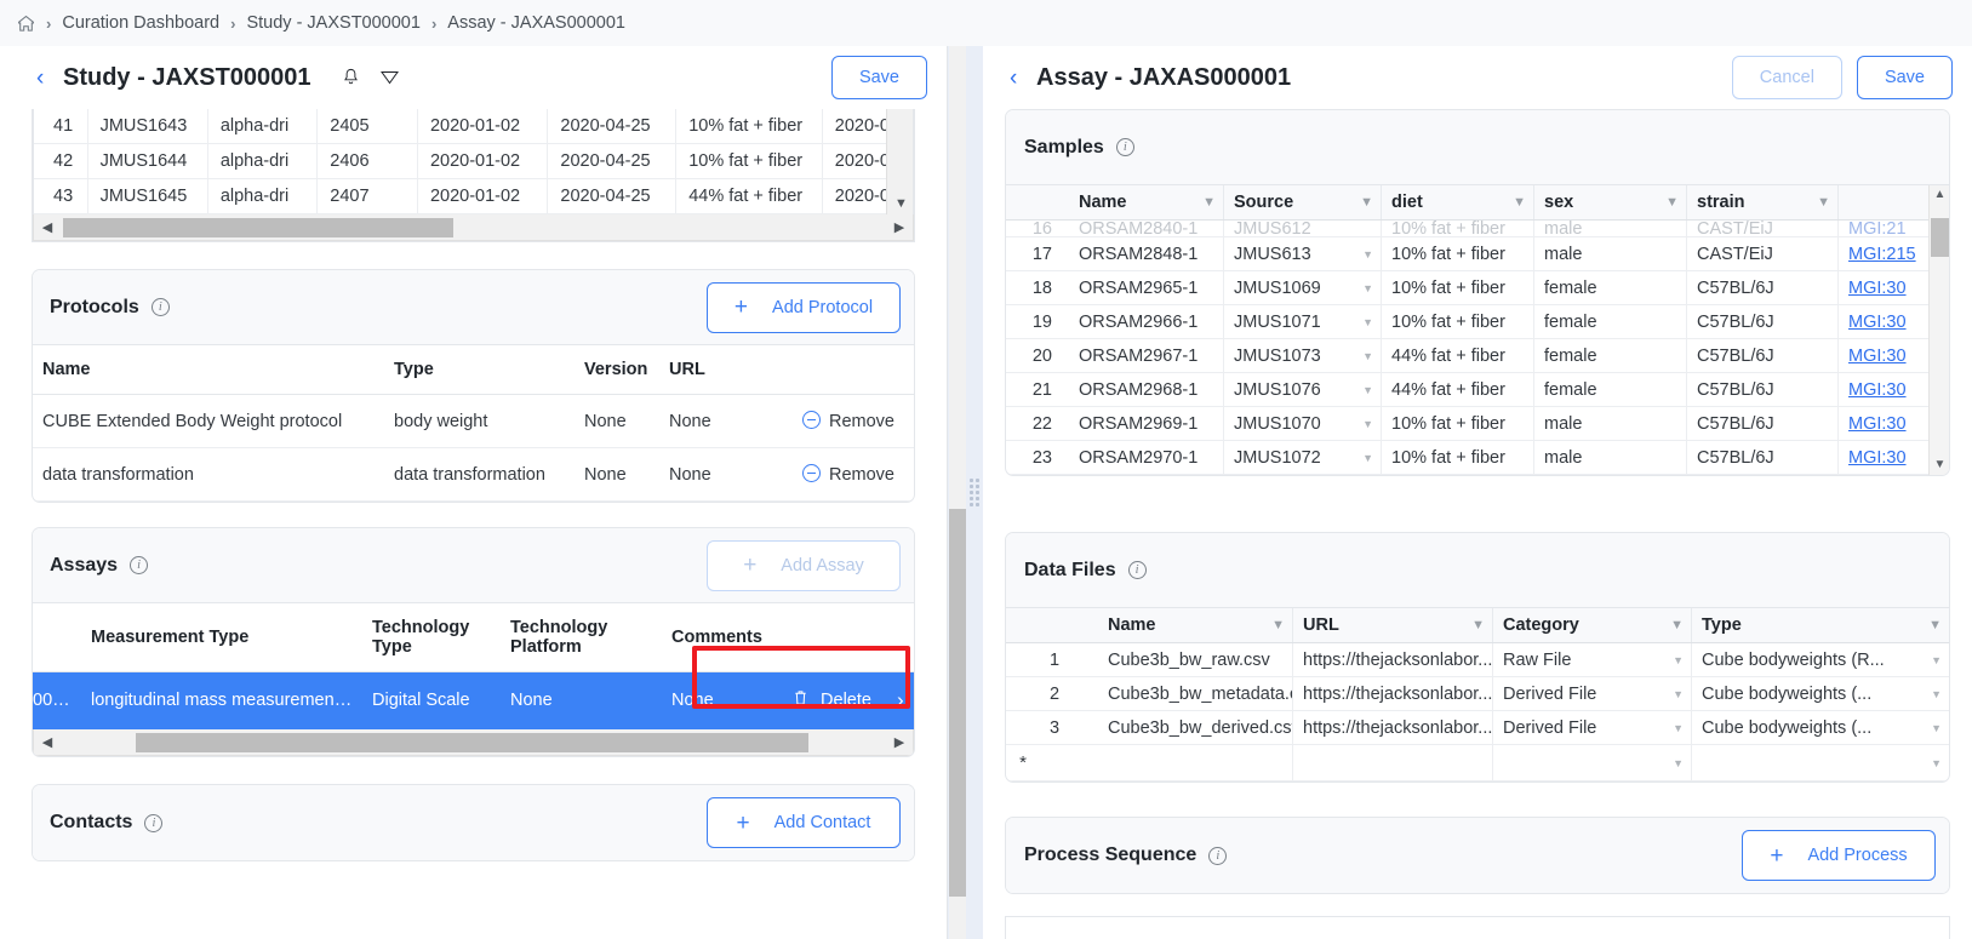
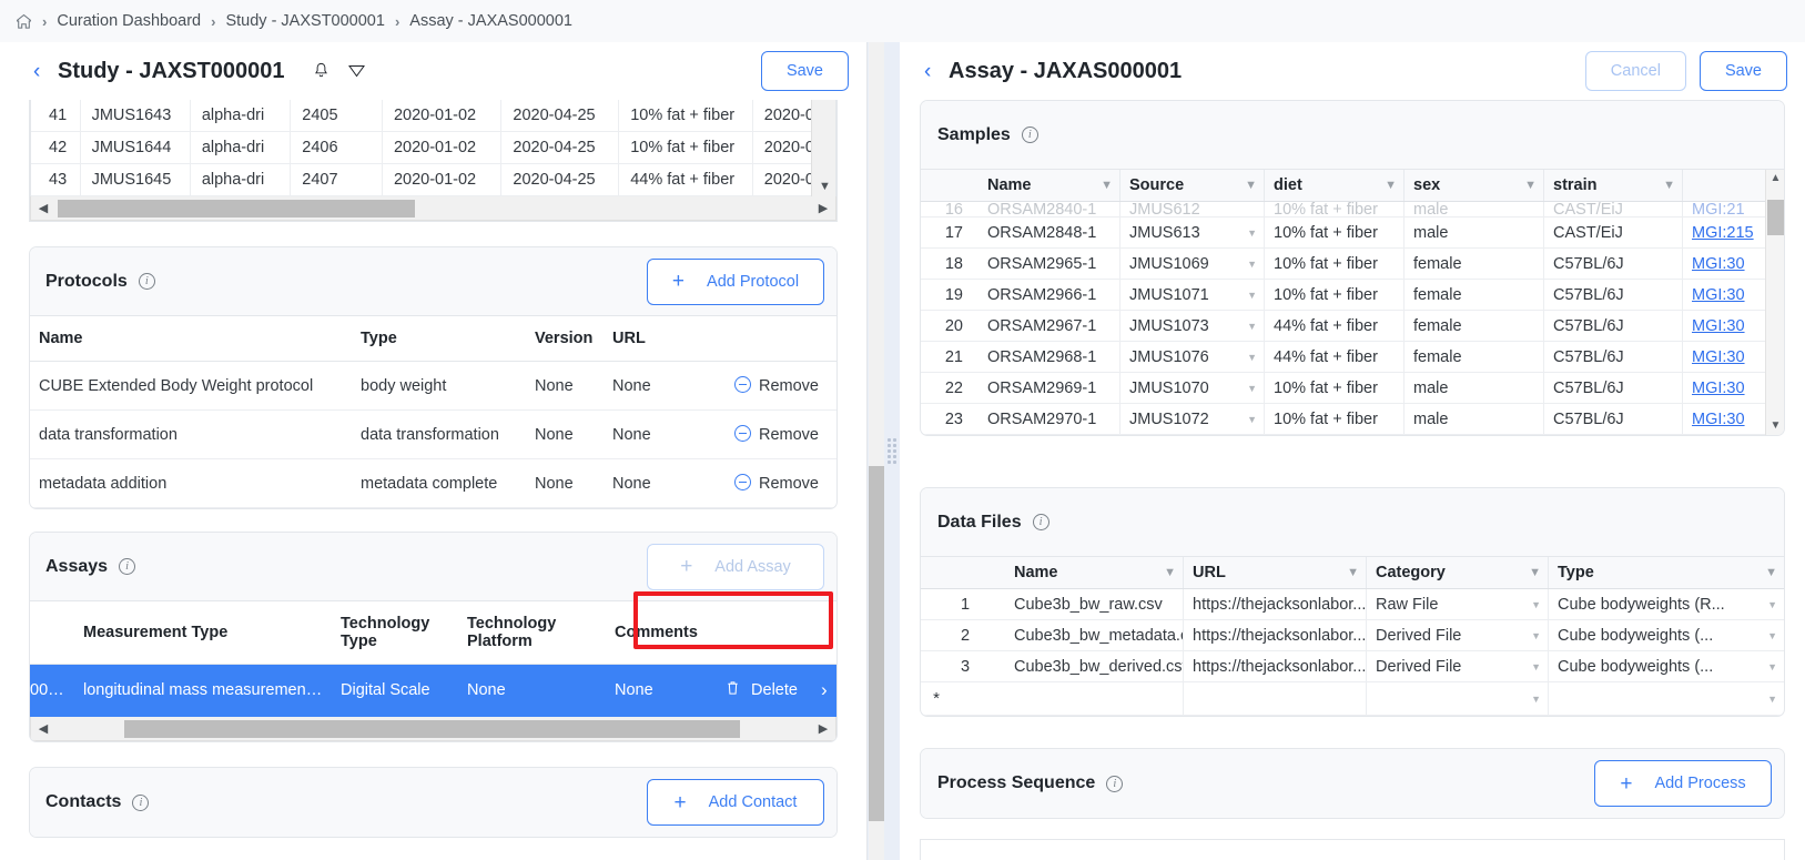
  ›
  Curation Dashboard
  ›
  Study - JAXST000001
  ›
  Assay - JAXAS000001
  ‹
  Study - JAXST000001
  Save
  41	JMUS1643	alpha-dri	2405	2020-01-02	2020-04-25	10% fat + fiber	2020-0
  42	JMUS1644	alpha-dri	2406	2020-01-02	2020-04-25	10% fat + fiber	2020-0
  43	JMUS1645	alpha-dri	2407	2020-01-02	2020-04-25	44% fat + fiber	2020-0
  ▼
  ◀
  ▶
  Protocols
  i
  +
  Add Protocol
  Name	Type	Version	URL
  CUBE Extended Body Weight protocol	body weight	None	None	Remove
  data transformation	data transformation	None	None	Remove
+ metadata addition	metadata complete	None	None	Remove
  Assays
  i
  +
  Add Assay
  	Measurement Type	Technology Type	Technology Platform	Comments
  0001	longitudinal mass measurement as	Digital Scale	None	None	Delete	›
  ◀
  ▶
  Contacts
  i
  +
  Add Contact
  ‹
  Assay - JAXAS000001
  Cancel
  Save
  Samples
  i
  Name
  ▼
  Source
  ▼
  diet
  ▼
  sex
  ▼
  strain
  ▼
  16
  ORSAM2840-1
  JMUS612
  10% fat + fiber
  male
  CAST/EiJ
  MGI:21
  17
  ORSAM2848-1
  JMUS613
  ▼
  10% fat + fiber
  male
  CAST/EiJ
  MGI:215
  18
  ORSAM2965-1
  JMUS1069
  ▼
  10% fat + fiber
  female
  C57BL/6J
  MGI:30
  19
  ORSAM2966-1
  JMUS1071
  ▼
  10% fat + fiber
  female
  C57BL/6J
  MGI:30
  20
  ORSAM2967-1
  JMUS1073
  ▼
  44% fat + fiber
  female
  C57BL/6J
  MGI:30
  21
  ORSAM2968-1
  JMUS1076
  ▼
  44% fat + fiber
  female
  C57BL/6J
  MGI:30
  22
  ORSAM2969-1
  JMUS1070
  ▼
  10% fat + fiber
  male
  C57BL/6J
  MGI:30
  23
  ORSAM2970-1
  JMUS1072
  ▼
  10% fat + fiber
  male
  C57BL/6J
  MGI:30
  ▲
  ▼
  Data Files
  i
  Name
  ▼
  URL
  ▼
  Category
  ▼
  Type
  ▼
  1
  Cube3b_bw_raw.csv
  https://thejacksonlabor...
  Raw File
  ▼
  Cube bodyweights (R...
  ▼
  2
  Cube3b_bw_metadata.
  https://thejacksonlabor...
  Derived File
  ▼
  Cube bodyweights (...
  ▼
  3
  Cube3b_bw_derived.cs
  https://thejacksonlabor...
  Derived File
  ▼
  Cube bodyweights (...
  ▼
  *
  ▼
  ▼
  Process Sequence
  i
  +
  Add Process
